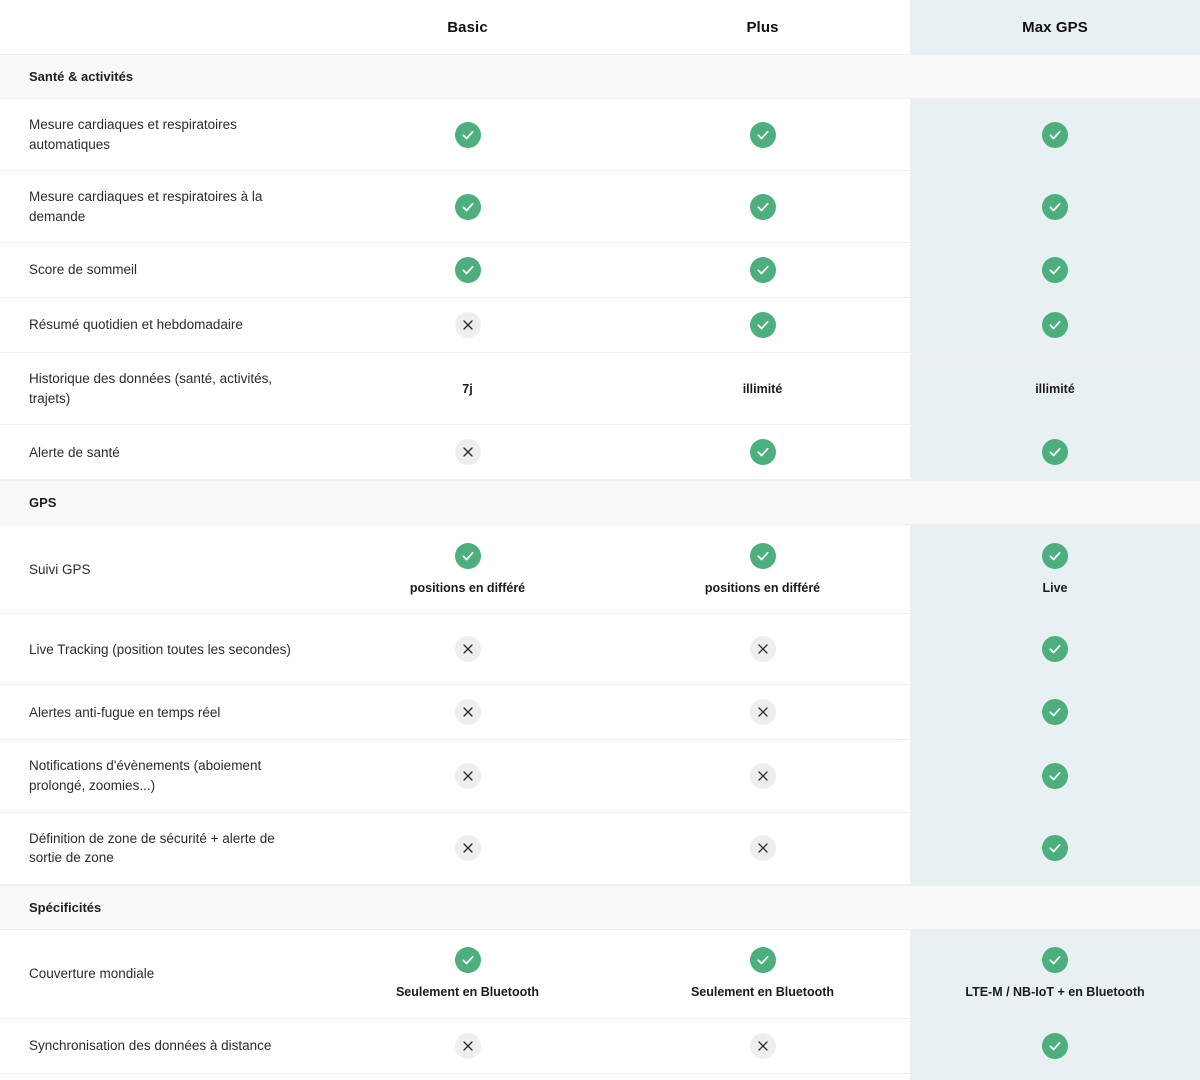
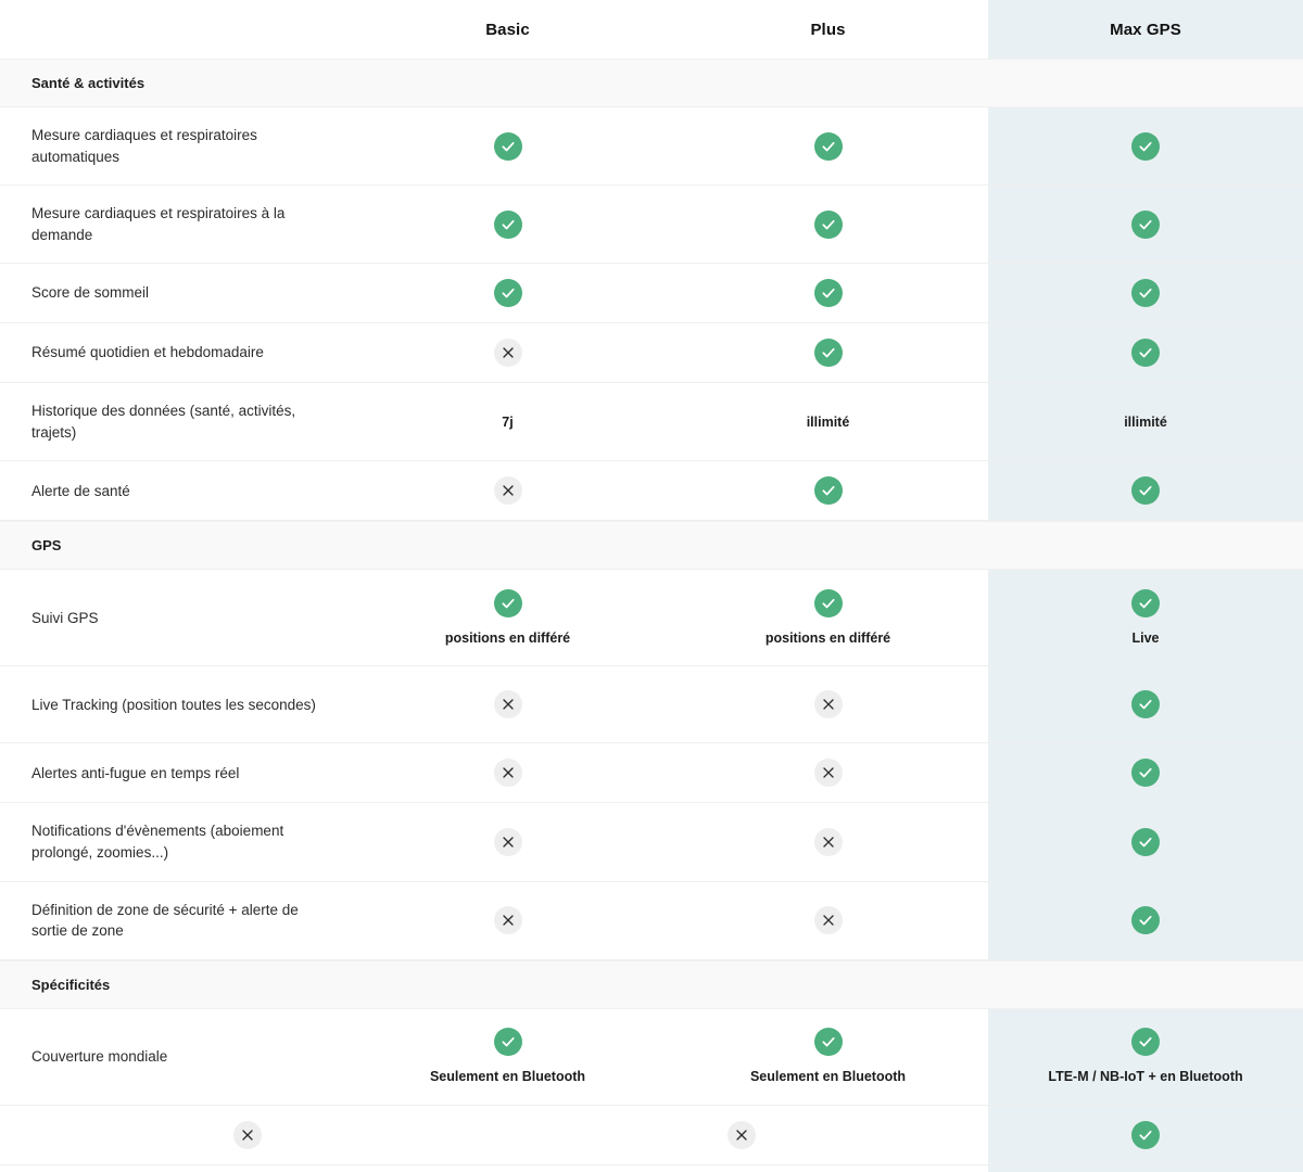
  Basic
  Plus
  Max GPS
  Santé & activités
  Mesure cardiaques et respiratoires automatiques
  Mesure cardiaques et respiratoires à la demande
  Score de sommeil
  Résumé quotidien et hebdomadaire
  Historique des données (santé, activités, trajets)
  7j
  illimité
  illimité
  Alerte de santé
  GPS
  Suivi GPS
  positions en différé
  positions en différé
  Live
  Live Tracking (position toutes les secondes)
  Alertes anti-fugue en temps réel
  Notifications d'évènements (aboiement prolongé, zoomies...)
  Définition de zone de sécurité + alerte de sortie de zone
  Spécificités
  Couverture mondiale
  Seulement en Bluetooth
  Seulement en Bluetooth
  LTE-M / NB-IoT + en Bluetooth
- Synchronisation des données à distance
